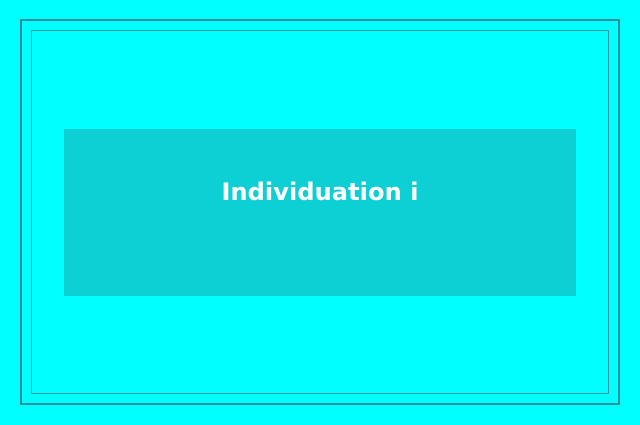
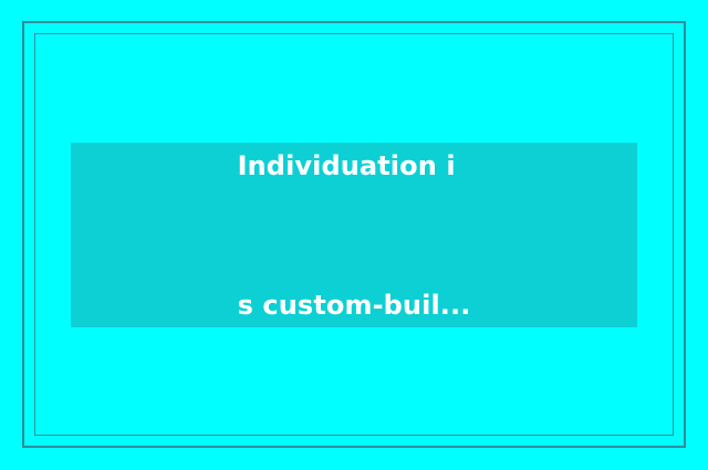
  Individuation i
+ s custom-buil...
